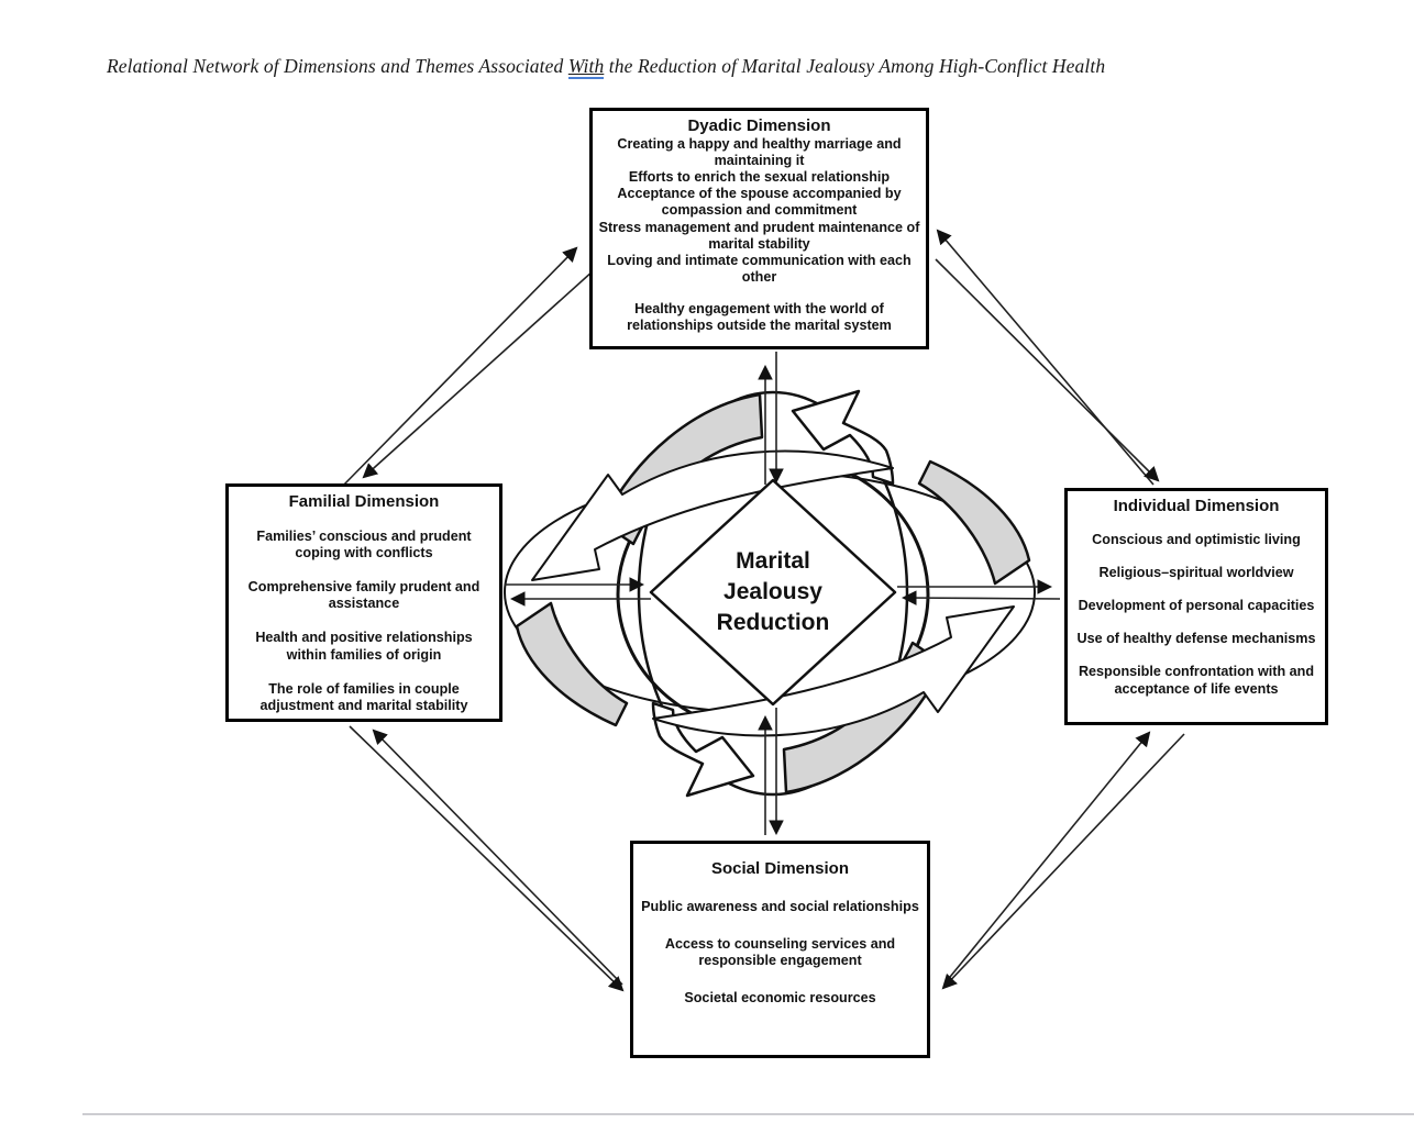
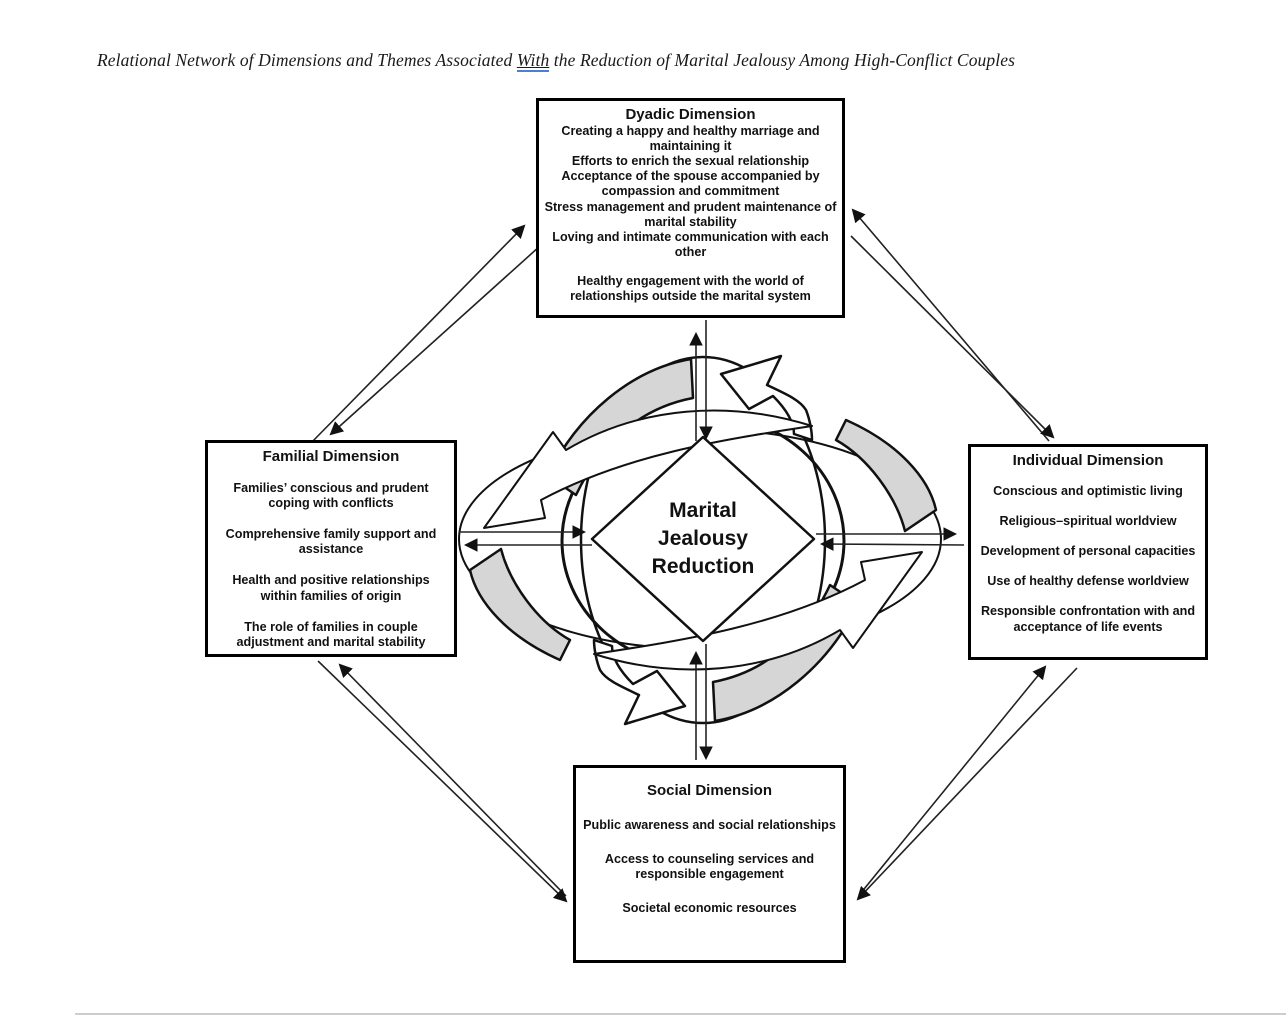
- Relational Network of Dimensions and Themes Associated With the Reduction of Marital Jealousy Among High-Conflict Health
+ Relational Network of Dimensions and Themes Associated With the Reduction of Marital Jealousy Among High-Conflict Couples
  Marital
  Jealousy
  Reduction
  Dyadic Dimension
  Creating a happy and healthy marriage and maintaining it
  Efforts to enrich the sexual relationship
  Acceptance of the spouse accompanied by compassion and commitment
  Stress management and prudent maintenance of marital stability
  Loving and intimate communication with each other
  Healthy engagement with the world of relationships outside the marital system
  Familial Dimension
  Families’ conscious and prudent coping with conflicts
- Comprehensive family prudent and assistance
+ Comprehensive family support and assistance
  Health and positive relationships within families of origin
  The role of families in couple adjustment and marital stability
  Individual Dimension
  Conscious and optimistic living
  Religious–spiritual worldview
  Development of personal capacities
- Use of healthy defense mechanisms
+ Use of healthy defense worldview
  Responsible confrontation with and acceptance of life events
  Social Dimension
  Public awareness and social relationships
  Access to counseling services and responsible engagement
  Societal economic resources
